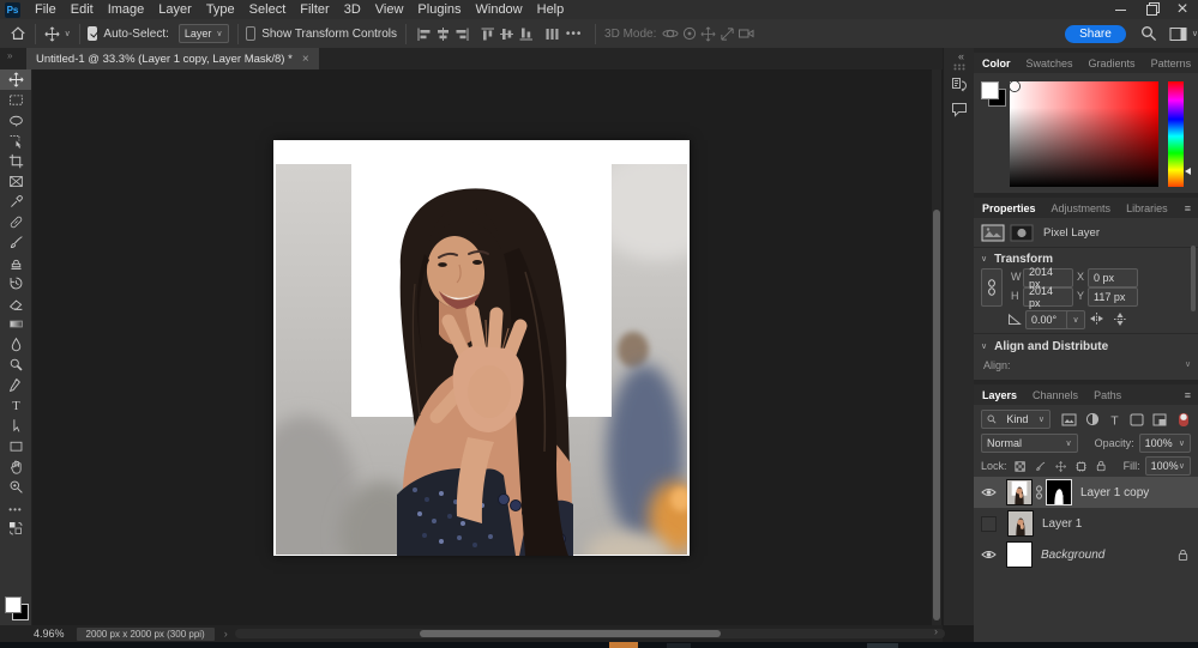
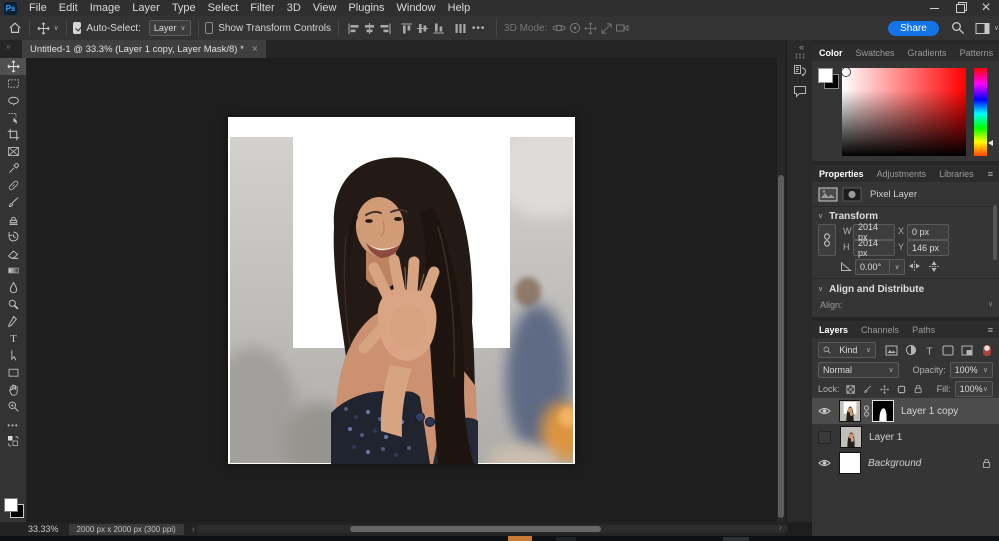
  Ps
  File
  Edit
  Image
  Layer
  Type
  Select
  Filter
  3D
  View
  Plugins
  Window
  Help
  ×
  Auto-Select:
  Layer
  Show Transform Controls
  •••
  3D Mode:
  Share
  »
  Untitled-1 @ 33.3% (Layer 1 copy, Layer Mask/8) *
  ×
  T
  •••
- 4.96%
+ 33.33%
  2000 px x 2000 px (300 ppi)
  ›
  ›
  «
  Color
  Swatches
  Gradients
  Patterns
  Properties
  Adjustments
  Libraries
  ≡
  Pixel Layer
  Transform
  W
  2014 px
  X
  0 px
  H
  2014 px
  Y
- 117 px
+ 146 px
  0.00°
  Align and Distribute
  Align:
  Layers
  Channels
  Paths
  ≡
  Kind
  T
  Normal
  Opacity:
  100%
  Lock:
  Fill:
  100%
  Layer 1 copy
  Layer 1
  Background
